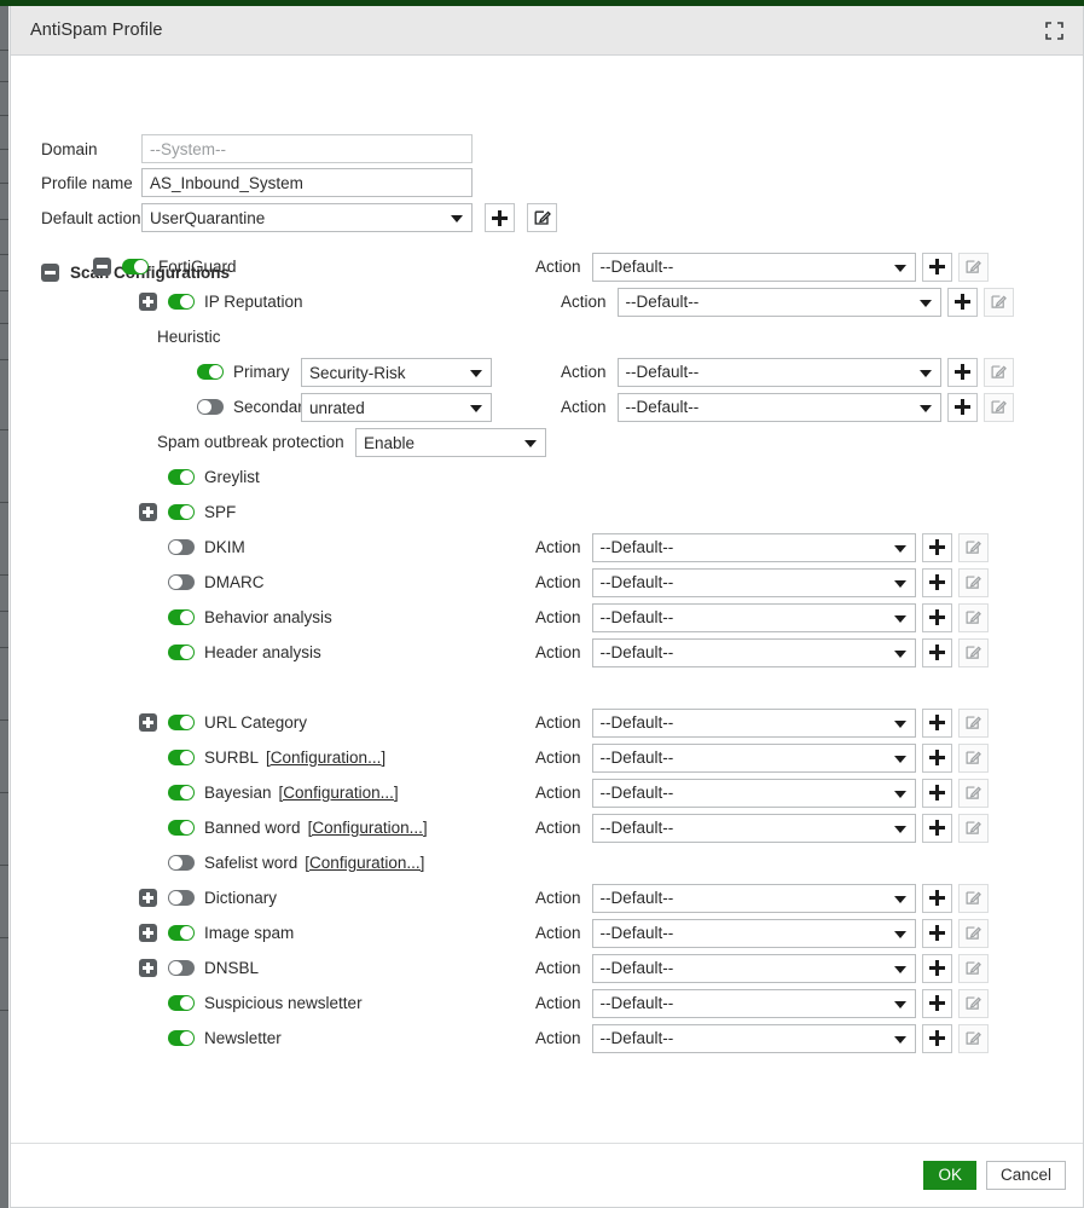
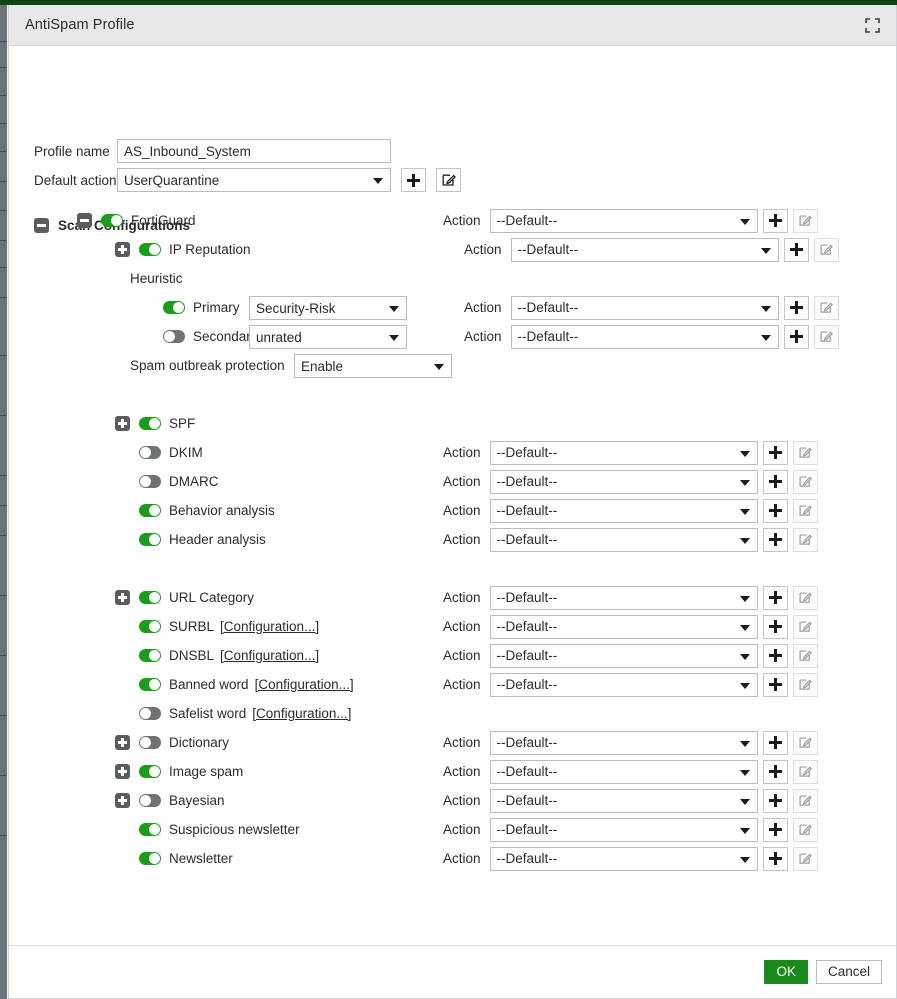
  AntiSpam Profile
- Domain
- --System--
  Profile name
  AS_Inbound_System
  Default action
  UserQuarantine
  Sc Cfigurations
  FortiGuard
  Action
  --Default--
  IP Reputation
  Action
  --Default--
  Heuristic
  Primary
  Security-Risk
  Action
  --Default--
  Seconda
  unrated
  Action
  --Default--
  Spam outbreak protection
  Enable
- Greylist
  SPF
  DKIM
  Action
  --Default--
  DMARC
  Action
  --Default--
  Behavior analysis
  Action
  --Default--
  Header analysis
  Action
  --Default--
  URL Category
  Action
  --Default--
  SURBL
  [Configuration...]
  Action
  --Default--
- Bayesian
+ DNSBL
  [Configuration...]
  Action
  --Default--
  Banned word
  [Configuration...]
  Action
  --Default--
  Safelist word
  [Configuration...]
  Dictionary
  Action
  --Default--
  Image spam
  Action
  --Default--
- DNSBL
+ Bayesian
  Action
  --Default--
  Suspicious newsletter
  Action
  --Default--
  Newsletter
  Action
  --Default--
  OK
  Cancel
